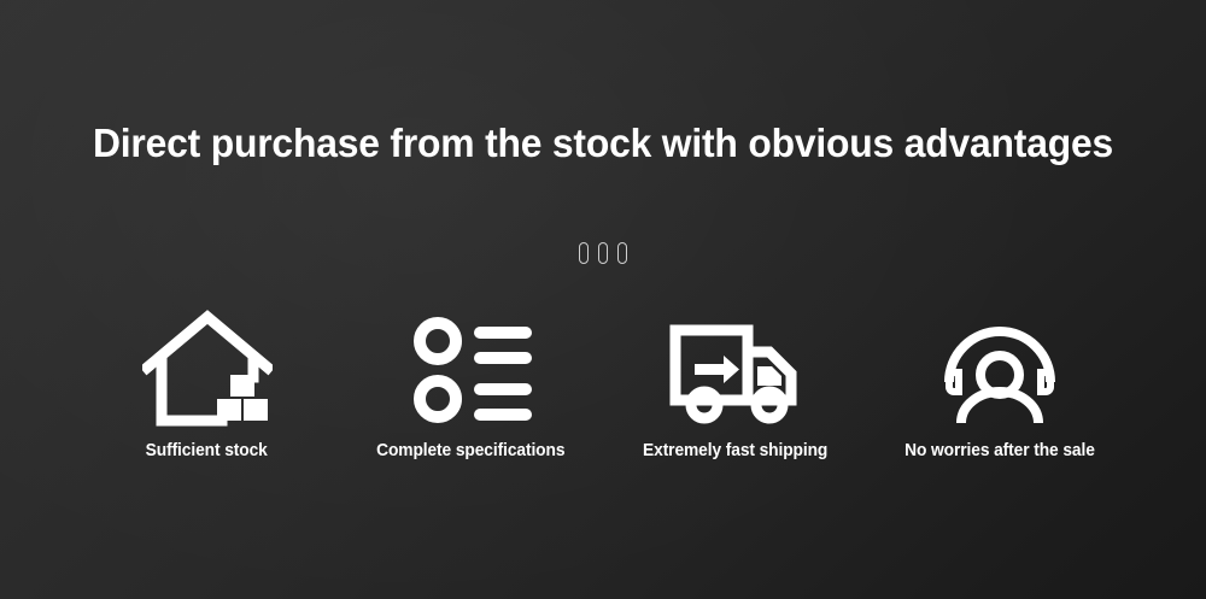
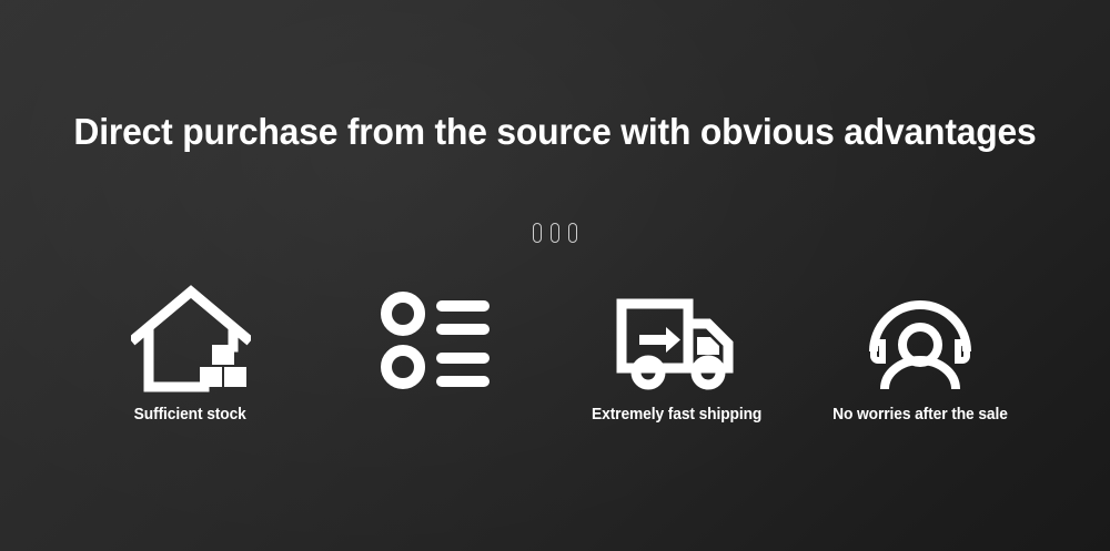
- Direct purchase from the stock with obvious advantages
+ Direct purchase from the source with obvious advantages
  Sufficient stock
- Complete specifications
  Extremely fast shipping
  No worries after the sale
